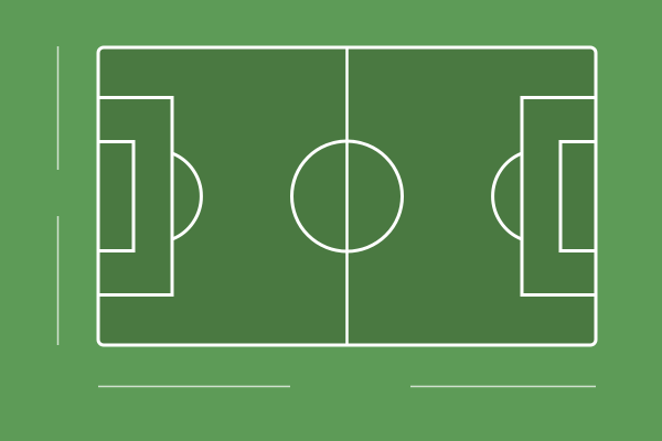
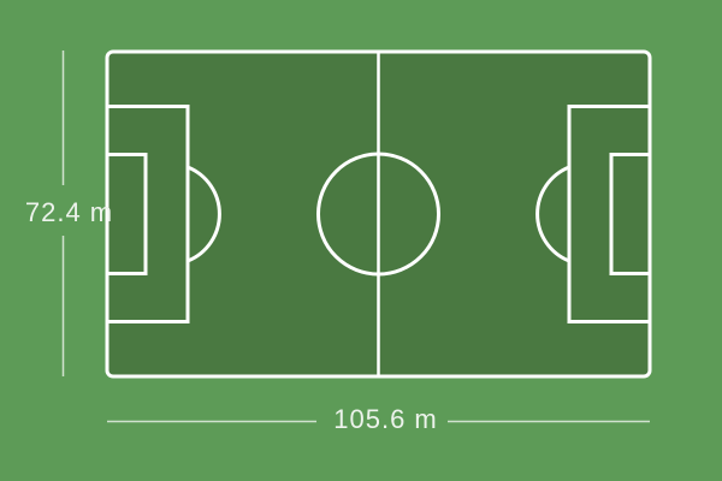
+ 72.4 m
+ 105.6 m
